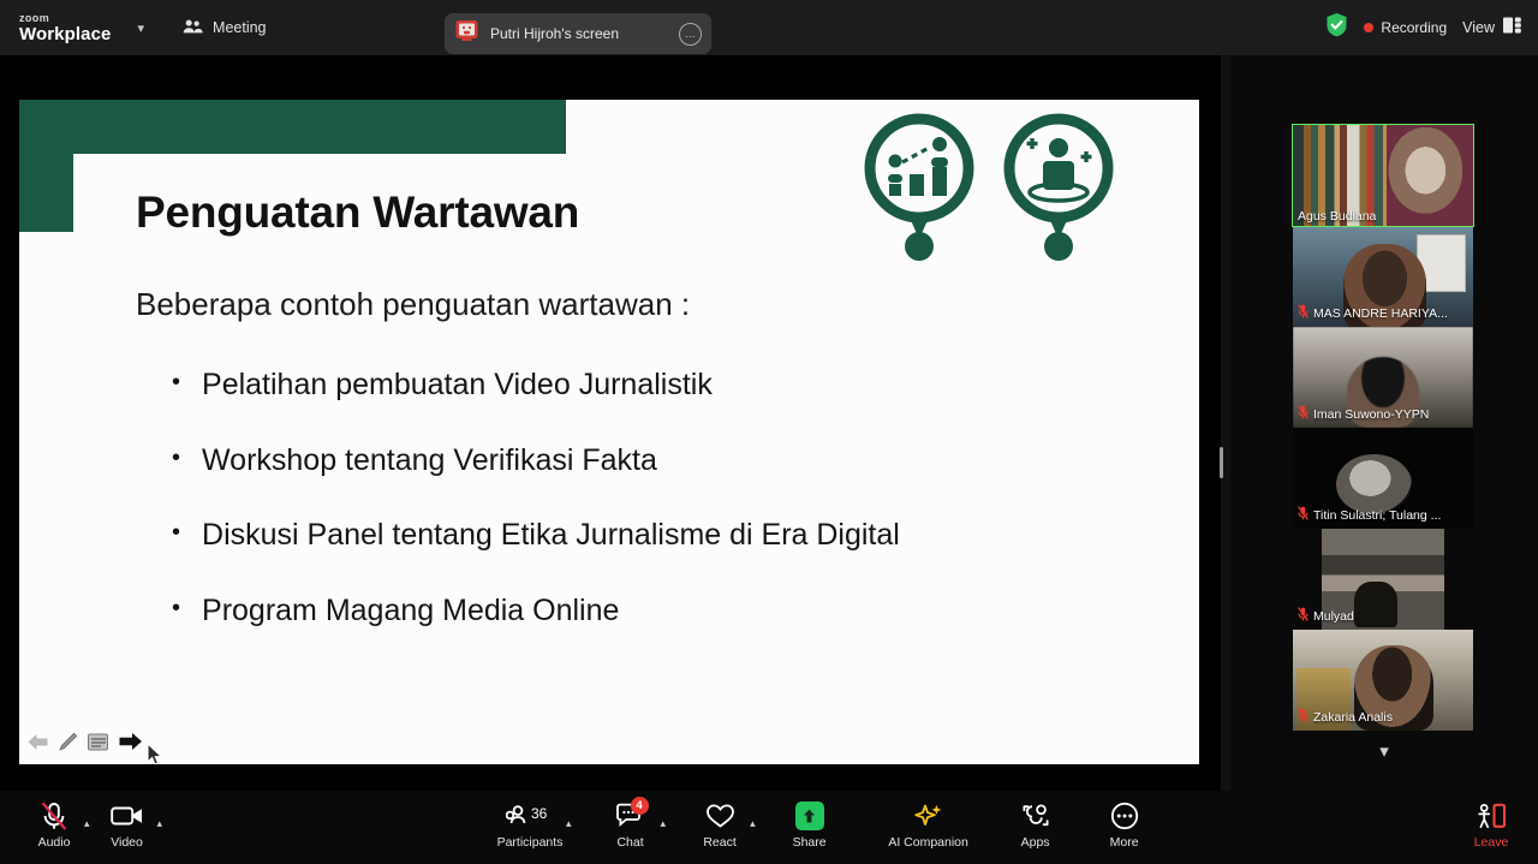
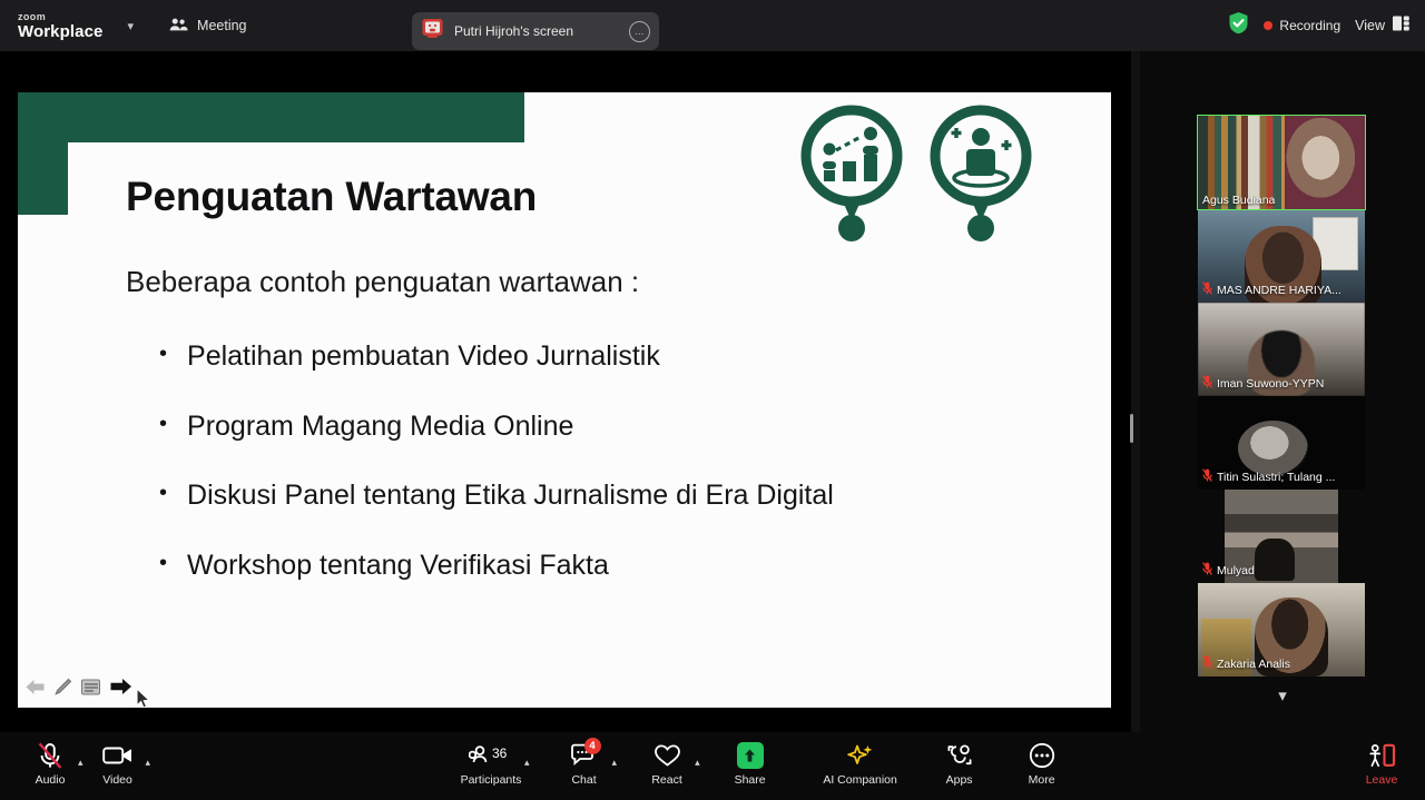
  zoom
  Workplace
  ▾
  Meeting
  Putri Hijroh's screen
  …
  Recording
  View
  Penguatan Wartawan
  Beberapa contoh penguatan wartawan :
  •
  Pelatihan pembuatan Video Jurnalistik
  •
- Workshop tentang Verifikasi Fakta
+ Program Magang Media Online
  •
  Diskusi Panel tentang Etika Jurnalisme di Era Digital
  •
- Program Magang Media Online
+ Workshop tentang Verifikasi Fakta
  Agus Budiana
  MAS ANDRE HARIYA...
  Iman Suwono-YYPN
  Titin Sulastri; Tulang ...
  Mulyad
  Zakaria Analis
  ▾
  Audio
  ▴
  Video
  ▴
  36
  Participants
  ▴
  4
  Chat
  ▴
  React
  ▴
  Share
  AI Companion
  Apps
  More
  Leave
